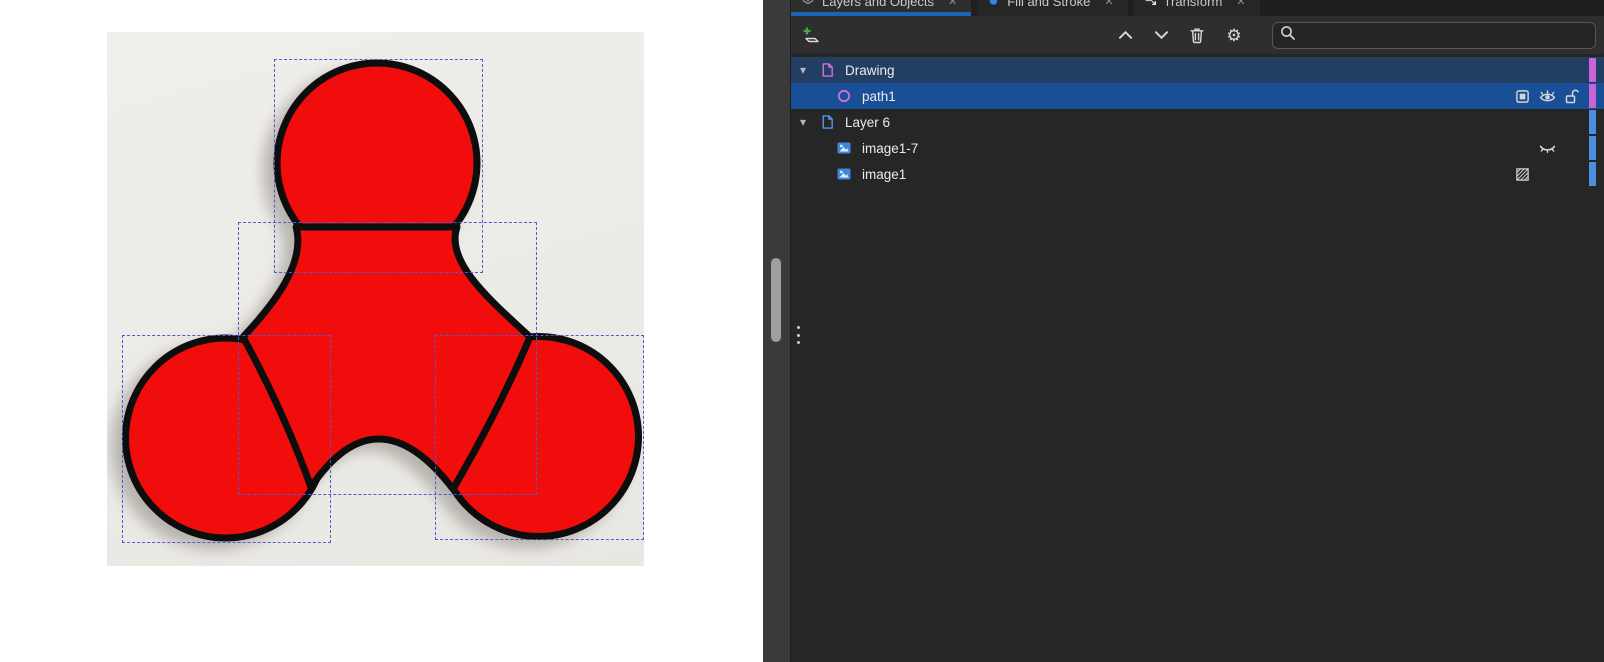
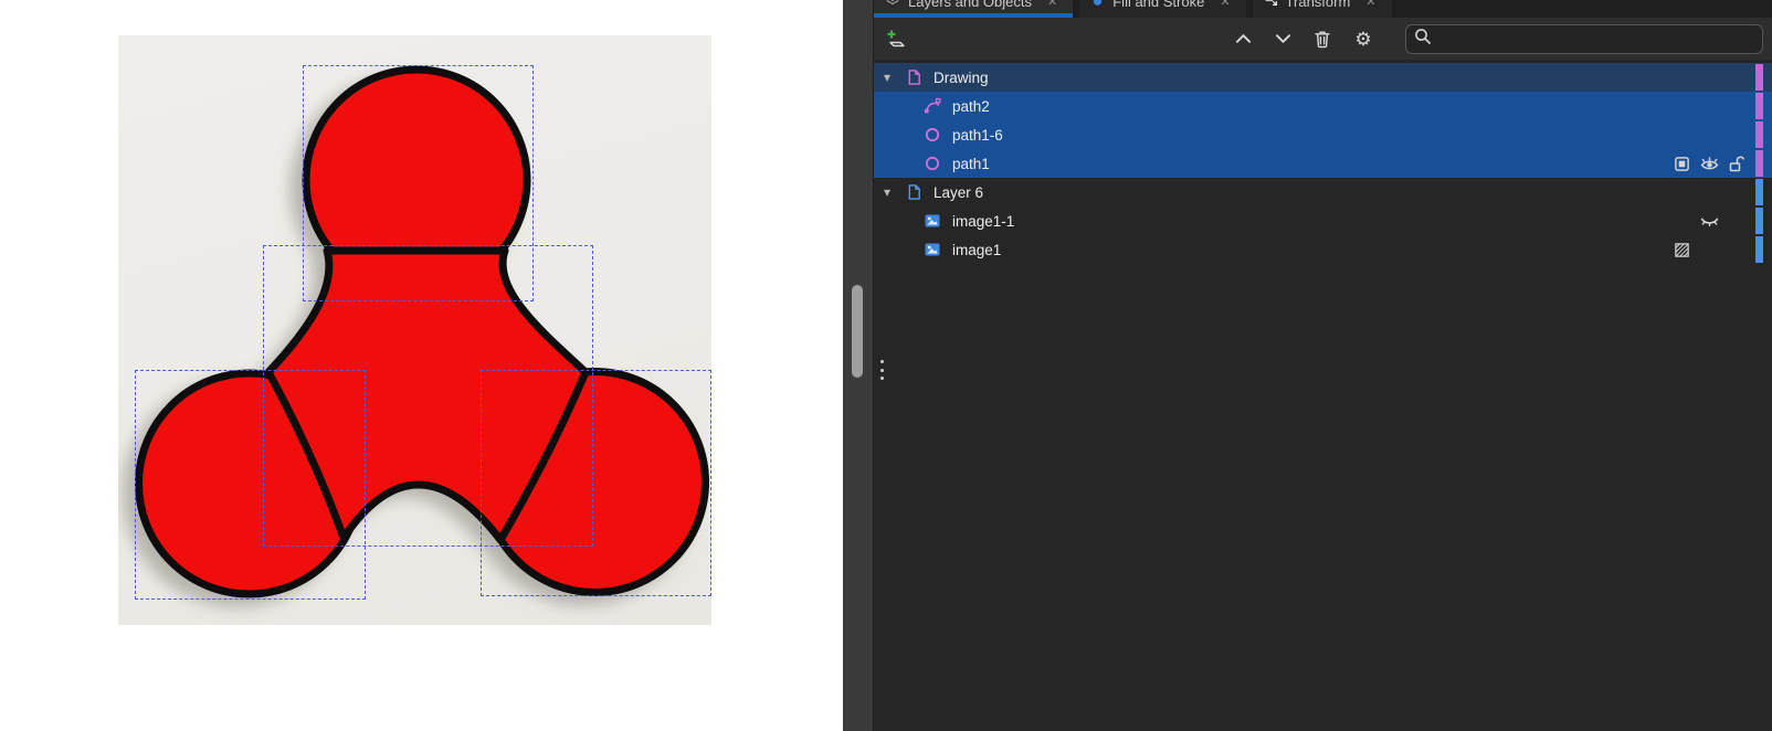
  Layers and Objects
  ✕
  Fill and Stroke
  ✕
  Transform
  ✕
  ⚙
  ▾
  Drawing
+ path2
+ path1-6
  path1
  ▾
  Layer 6
- image1-7
+ image1-1
  image1
